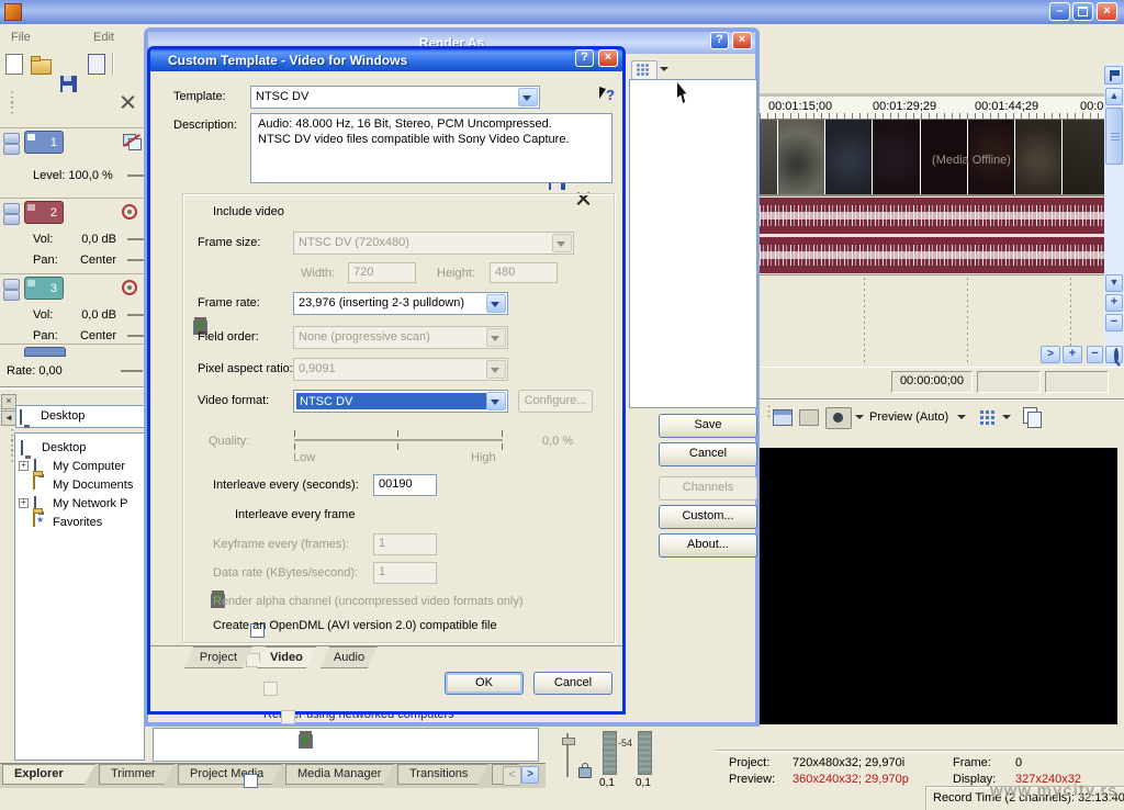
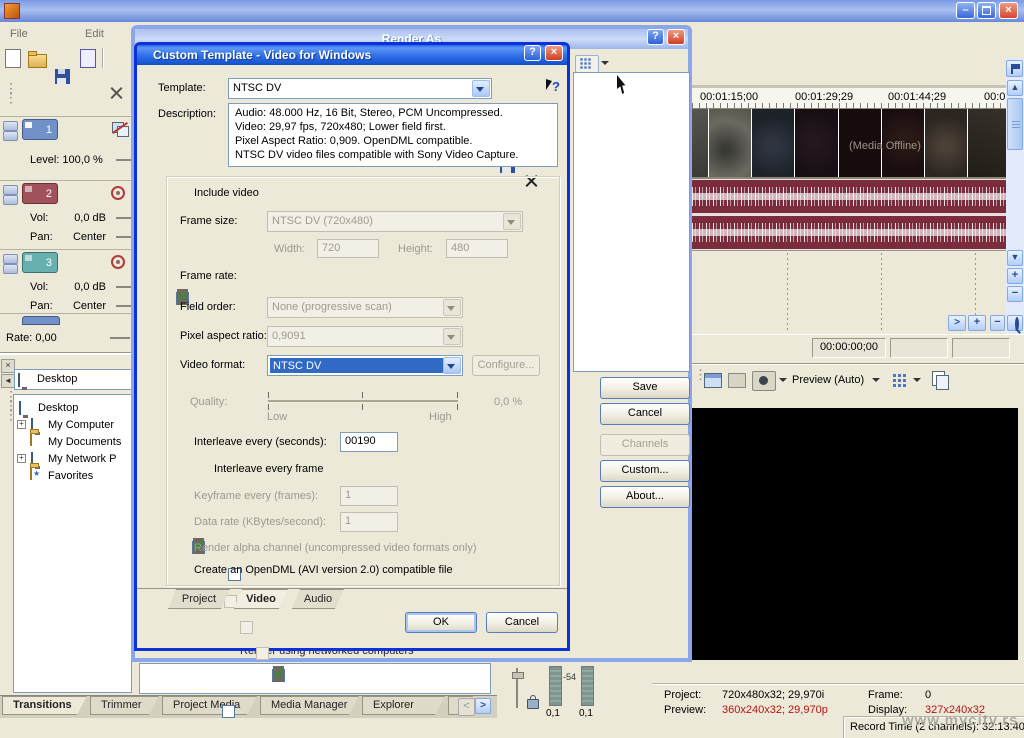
  –
  ×
  File
  Edit
  ⋮
  ⋮
  1
  Level: 100,0 %
  2
  Vol:
  0,0 dB
  Pan:
  Center
  3
  Vol:
  0,0 dB
  Pan:
  Center
  Rate: 0,00
  ×
  ◄
  ⋮
  ⋮
  ⋮
  Desktop
  Desktop
  +
  My Computer
  My Documents
  +
  My Network P
  ★
  Favorites
- Explorer
+ Transitions
  Trimmer
  Project Ma
  Media Manager
- Transitions
+ Explorer
  <
  >
  00:01:15;00
  00:01:29;29
  00:01:44;29
  00:0
  (Media Offline)
  ▲
  ▼
  +
  −
  >
  +
  −
  00:00:00;00
  ⋮
  Preview (Auto)
  -54
  0,1
  0,1
  Project:
  720x480x32; 29,970i
  Frame:
  0
  360x240x32; 29,970p
  Preview:
  Display:
  327x240x32
  Record Time (2 channels): 32:13:40
  www.mycity.rs
  Render As
  ?
  ×
  Save
  Cancel
  Channels
  Custom...
  About...
  Reer using networked computers
  Custom Template - Video for Windows
  ?
  ×
  Template:
  NTSC DV
  ?
  Description:
  Audio: 48.000 Hz, 16 Bit, Stereo, PCM Uncompressed.
+ Video: 29,97 fps, 720x480; Lower field first.
+ Pixel Aspect Ratio: 0,909. OpenDML compatible.
  NTSC DV video files compatible with Sony Video Capture.
  ✓
  Include video
  Frame size:
  NTSC DV (720x480)
  Width:
  720
  Height:
  480
  Frame rate:
- 23,976 (inserting 2-3 pulldown)
  Field order:
  None (progressive scan)
  Pixel aspect ratio:
  0,9091
  Video format:
  NTSC DV
  Configure...
  Quality:
  Low
  High
  0,0 %
  ✓
  Interleave every (seconds):
  00190
  Interleave every frame
  Keyframe every (frames):
  1
  Data rate (KBytes/second):
  1
  Render alpha channel (uncompressed video formats only)
  ✓
  Create an OpenDML (AVI version 2.0) compatible file
  Project
  Video
  Audio
  OK
  Cancel
